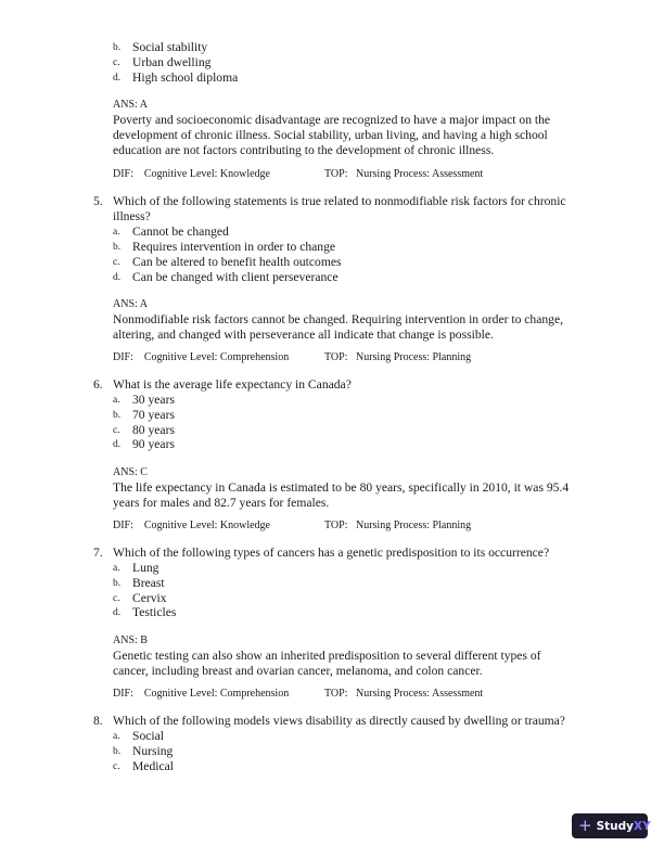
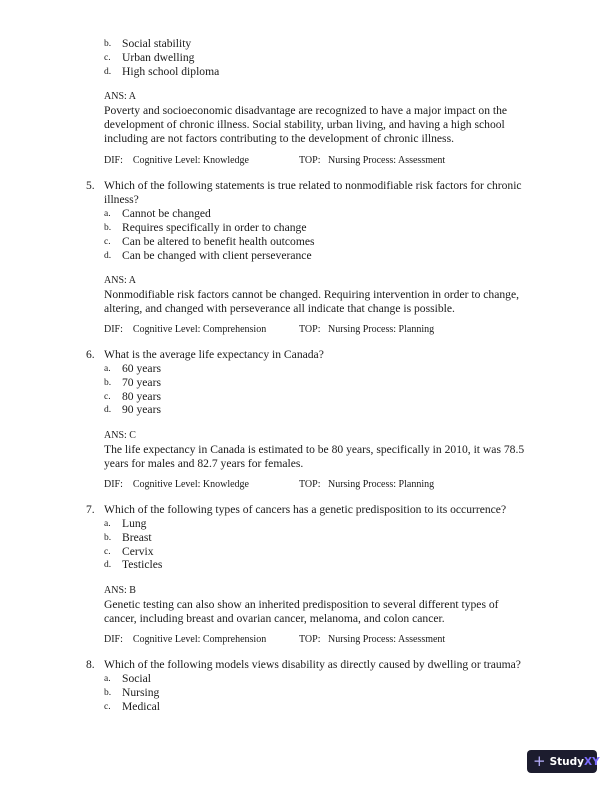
  b.
  Social stability
  c.
  Urban dwelling
  d.
  High school diploma
  ANS: A
  Poverty and socioeconomic disadvantage are recognized to have a major impact on the
  development of chronic illness. Social stability, urban living, and having a high school
- education are not factors contributing to the development of chronic illness.
+ including are not factors contributing to the development of chronic illness.
  DIF: Cognitive Level: Knowledge
  TOP: Nursing Process: Assessment
  5.
  Which of the following statements is true related to nonmodifiable risk factors for chronic
  illness?
  a.
  Cannot be changed
  b.
- Requires intervention in order to change
+ Requires specifically in order to change
  c.
  Can be altered to benefit health outcomes
  d.
  Can be changed with client perseverance
  ANS: A
  Nonmodifiable risk factors cannot be changed. Requiring intervention in order to change,
  altering, and changed with perseverance all indicate that change is possible.
  DIF: Cognitive Level: Comprehension
  TOP: Nursing Process: Planning
  6.
  What is the average life expectancy in Canada?
  a.
- 30 years
+ 60 years
  b.
  70 years
  c.
  80 years
  d.
  90 years
  ANS: C
- The life expectancy in Canada is estimated to be 80 years, specifically in 2010, it was 95.4
+ The life expectancy in Canada is estimated to be 80 years, specifically in 2010, it was 78.5
  years for males and 82.7 years for females.
  DIF: Cognitive Level: Knowledge
  TOP: Nursing Process: Planning
  7.
  Which of the following types of cancers has a genetic predisposition to its occurrence?
  a.
  Lung
  b.
  Breast
  c.
  Cervix
  d.
  Testicles
  ANS: B
  Genetic testing can also show an inherited predisposition to several different types of
  cancer, including breast and ovarian cancer, melanoma, and colon cancer.
  DIF: Cognitive Level: Comprehension
  TOP: Nursing Process: Assessment
  8.
  Which of the following models views disability as directly caused by dwelling or trauma?
  a.
  Social
  b.
  Nursing
  c.
  Medical
  +
  Study
  XY
